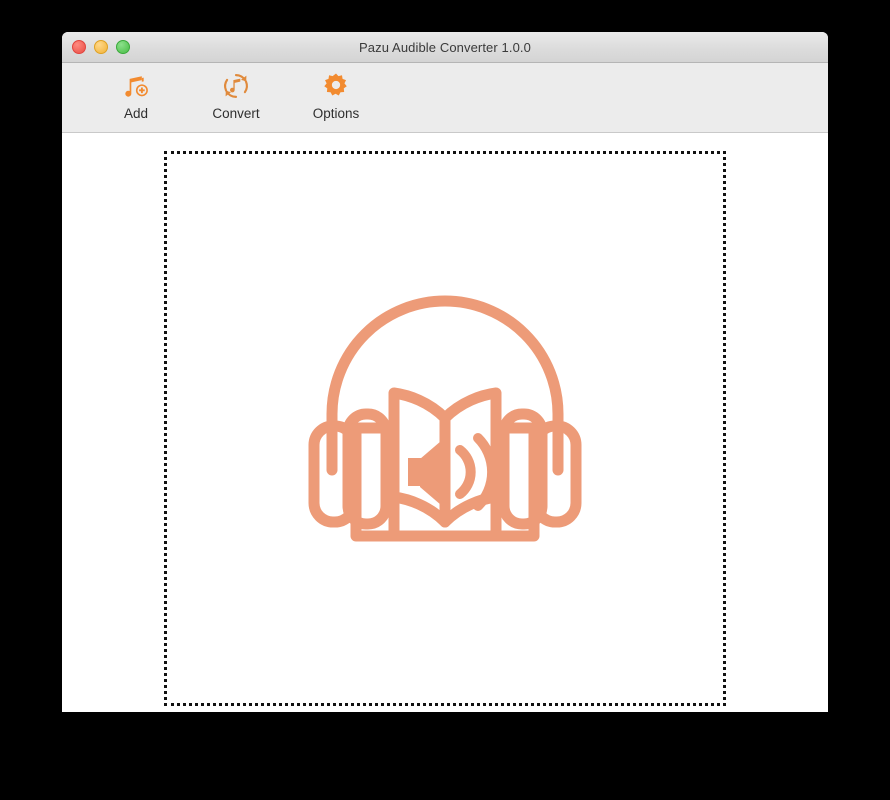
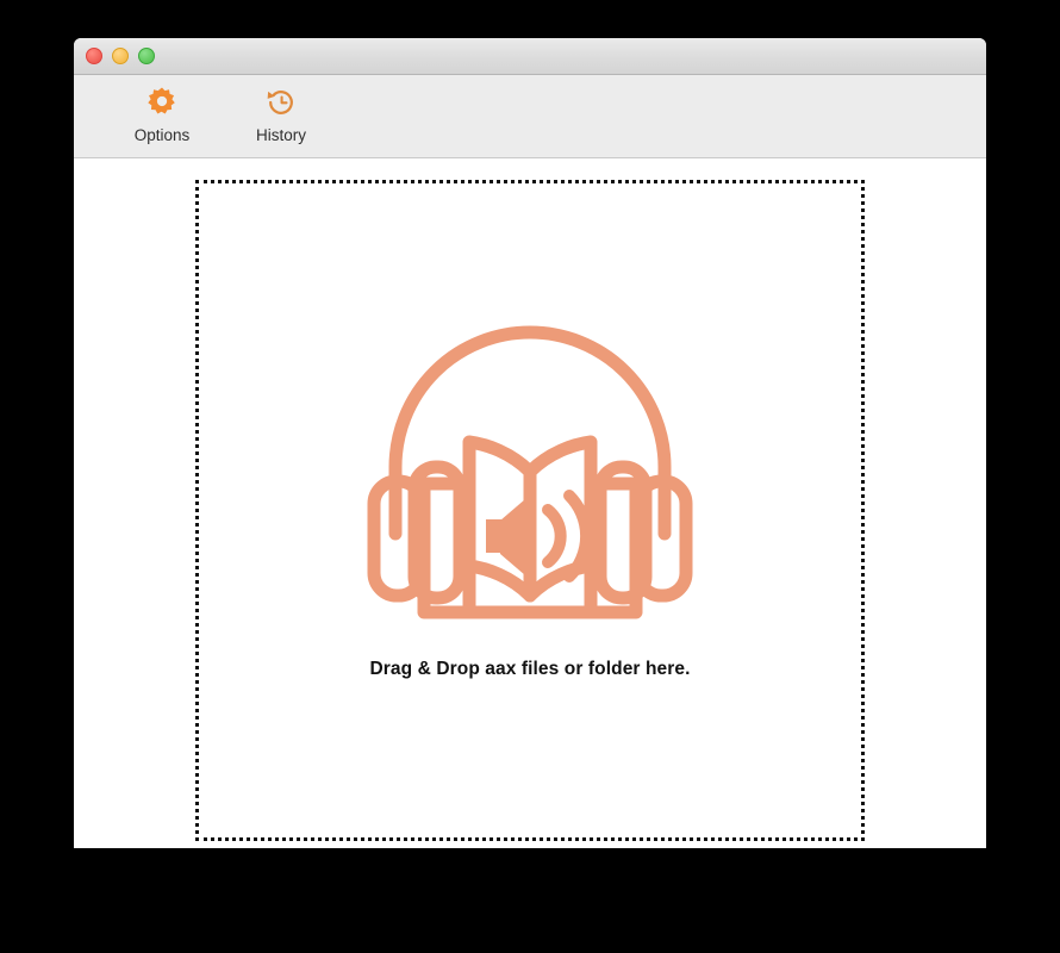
- Pazu Audible Converter 1.0.0
- Add
- Convert
  Options
+ History
+ Drag & Drop aax files or folder here.
